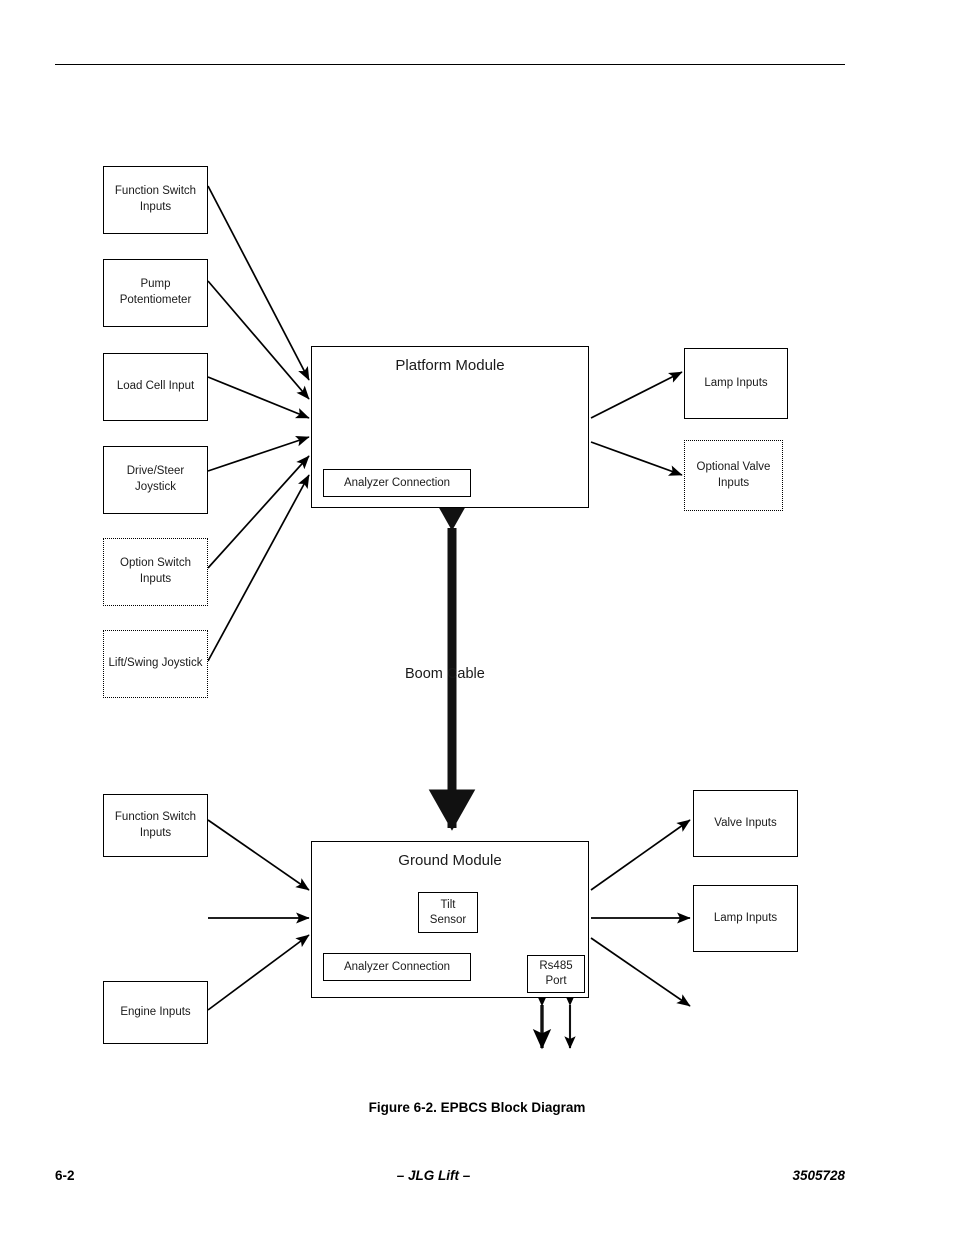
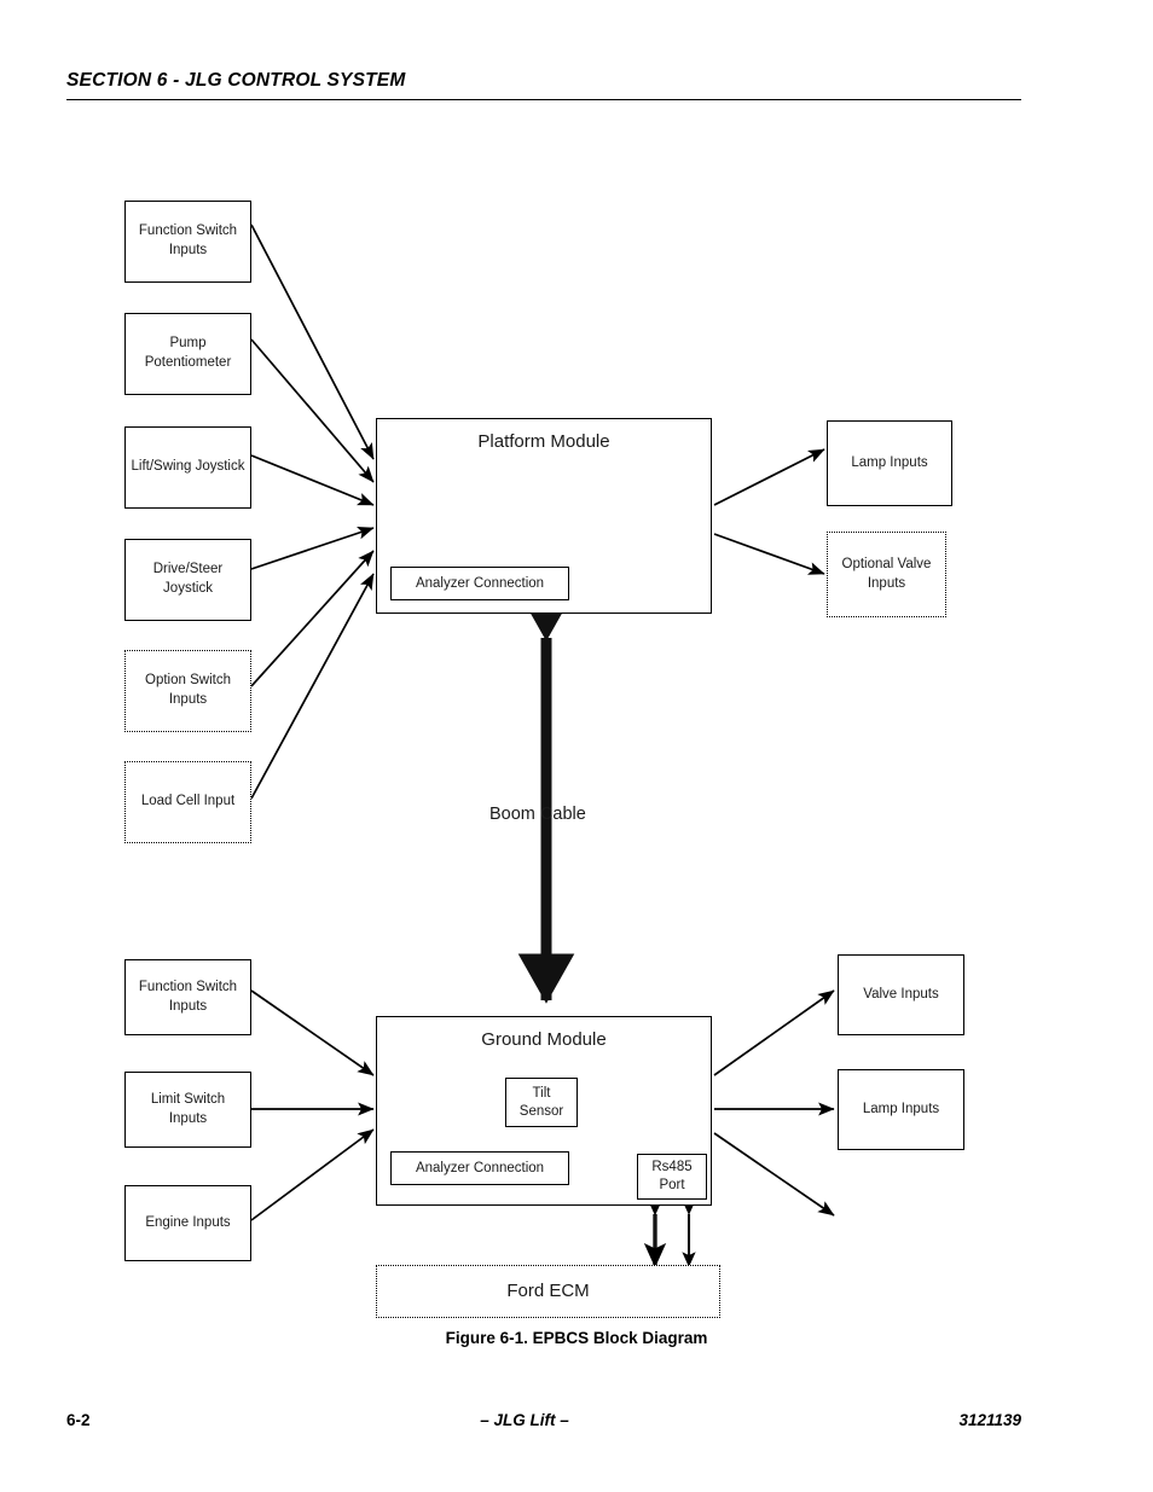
+ SECTION 6 - JLG CONTROL SYSTEM
  Function Switch
  Inputs
  Pump
  Potentiometer
- Load Cell Input
+ Lift/Swing Joystick
  Drive/Steer Joystick
  Option Switch
  Inputs
- Lift/Swing Joystick
+ Load Cell Input
  Platform Module
  Analyzer Connection
  Lamp Inputs
  Optional Valve
  Inputs
  Boom Cable
  Function Switch
  Inputs
+ Limit Switch Inputs
  Engine Inputs
  Ground Module
  Tilt
  Sensor
  Analyzer Connection
  Rs485
  Port
  Valve Inputs
  Lamp Inputs
+ Ford ECM
- Figure 6-2. EPBCS Block Diagram
+ Figure 6-1. EPBCS Block Diagram
  6-2
  – JLG Lift –
- 3505728
+ 3121139
